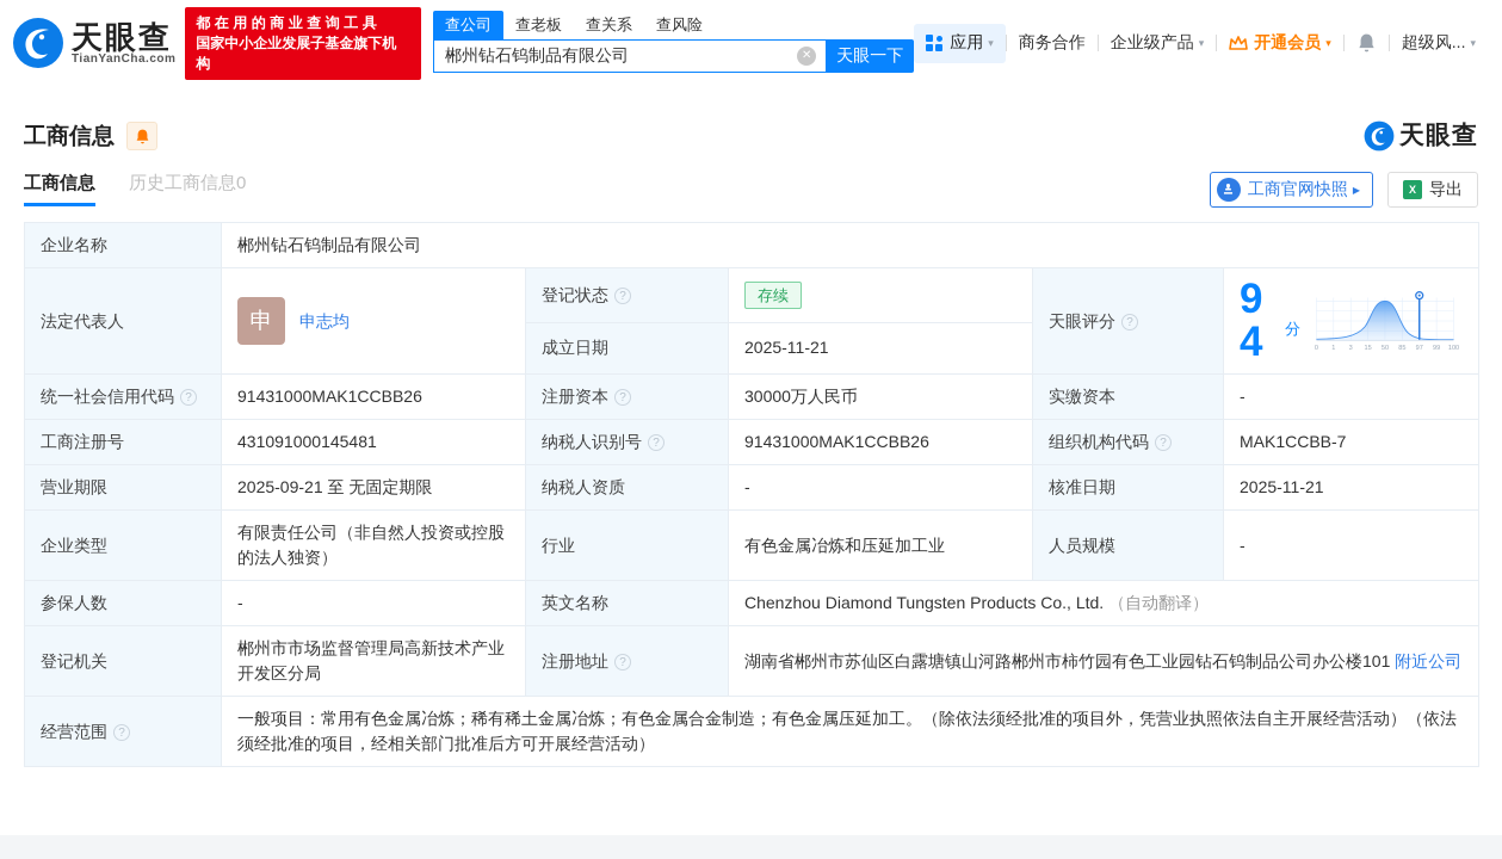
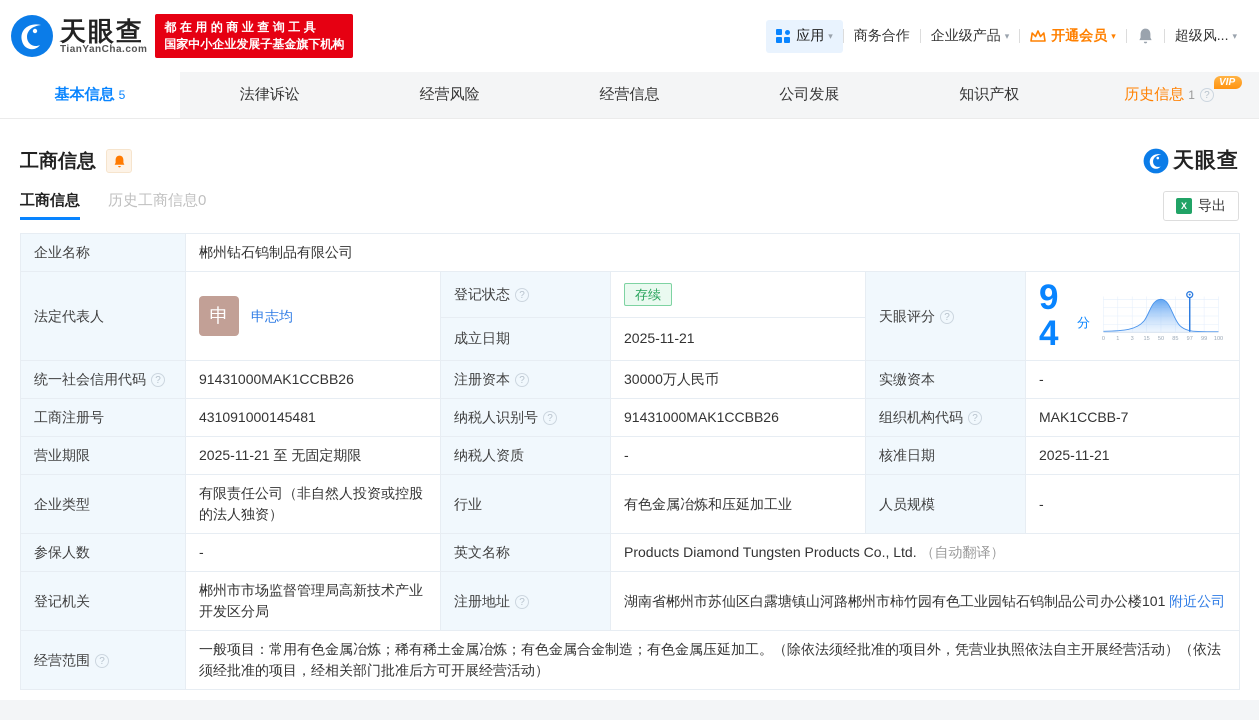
  天眼查
  TianYanCha.com
  都在用的商业查询工具
  国家中小企业发展子基金旗下机构
- 查公司
- 查老板
- 查关系
- 查风险
- 郴州钻石钨制品有限公司
- ✕
- 天眼一下
  应用
  ▾
  商务合作
  企业级产品
  ▾
  开通会员
  ▾
  超级风...
  ▾
+ 基本信息
+ 5
+ 法律诉讼
+ 经营风险
+ 经营信息
+ 公司发展
+ 知识产权
+ VIP
+ 历史信息
+ 1
+ ?
  工商信息
  天眼查
  工商信息
  历史工商信息0
- 工商官网快照
- ▶
  X
  导出
  企业名称	郴州钻石钨制品有限公司
  成立日期	2025-11-21
  统一社会信用代码 ?	91431000MAK1CCBB26	注册资本 ?	30000万人民币	实缴资本	-
  工商注册号	431091000145481	纳税人识别号 ?	91431000MAK1CCBB26	组织机构代码 ?	MAK1CCBB-7
- 营业期限	2025-09-21 至 无固定期限	纳税人资质	-	核准日期	2025-11-21
+ 营业期限	2025-11-21 至 无固定期限	纳税人资质	-	核准日期	2025-11-21
  企业类型	有限责任公司（非自然人投资或控股的法人独资）	行业	有色金属冶炼和压延加工业	人员规模	-
- 参保人数	-	英文名称	Chenzhou Diamond Tungsten Products Co., Ltd. （自动翻译）
+ 参保人数	-	英文名称	Products Diamond Tungsten Products Co., Ltd. （自动翻译）
  登记机关	郴州市市场监督管理局高新技术产业开发区分局	注册地址 ?	湖南省郴州市苏仙区白露塘镇山河路郴州市柿竹园有色工业园钻石钨制品公司办公楼101 附近公司
  经营范围 ?	一般项目：常用有色金属冶炼；稀有稀土金属冶炼；有色金属合金制造；有色金属压延加工。（除依法须经批准的项目外，凭营业执照依法自主开展经营活动）（依法须经批准的项目，经相关部门批准后方可开展经营活动）
